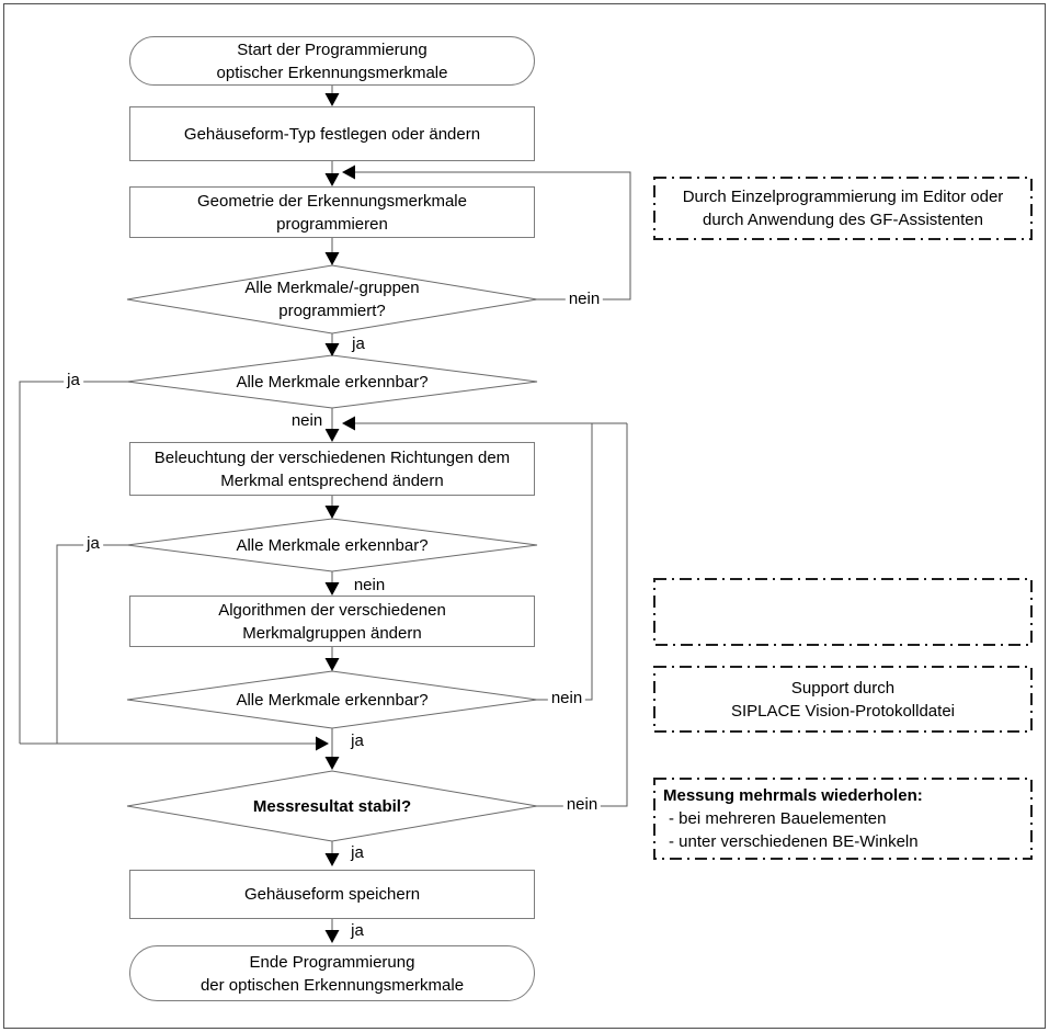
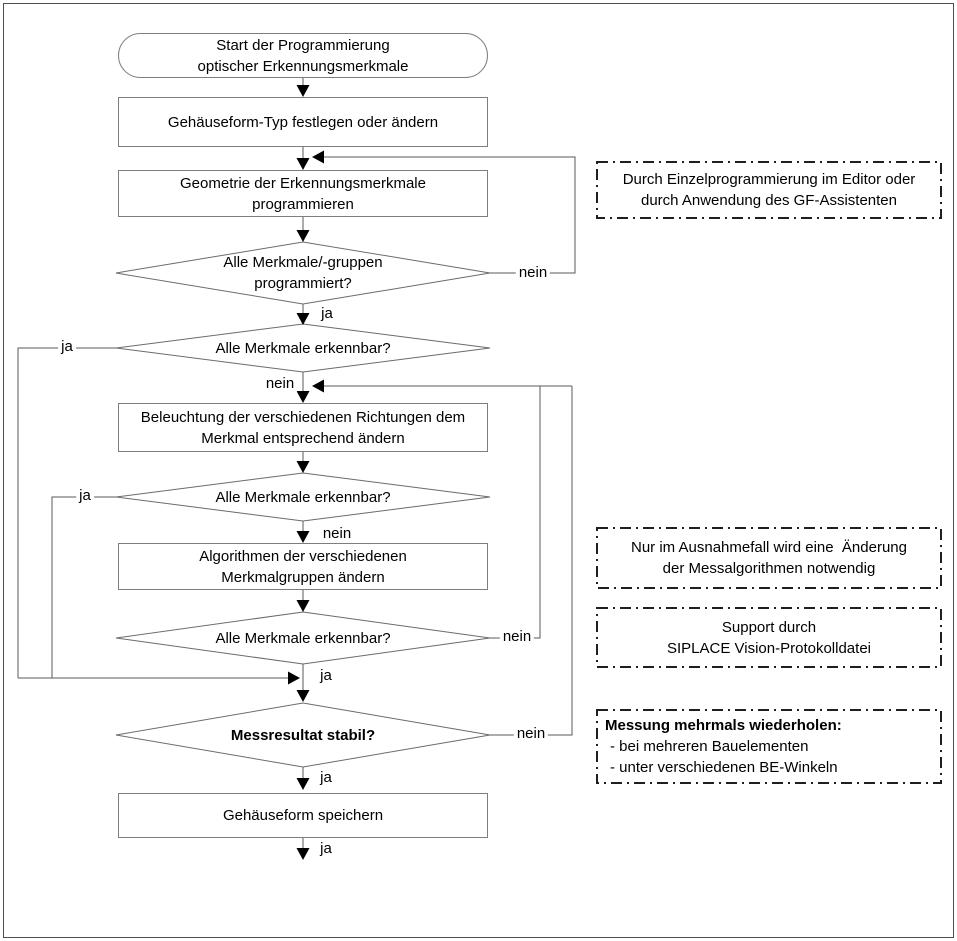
  Start der Programmierung
  optischer Erkennungsmerkmale
  Gehäuseform-Typ festlegen oder ändern
  Geometrie der Erkennungsmerkmale
  programmieren
  Alle Merkmale/-gruppen
  programmiert?
  Alle Merkmale erkennbar?
  Beleuchtung der verschiedenen Richtungen dem
  Merkmal entsprechend ändern
  Alle Merkmale erkennbar?
  Algorithmen der verschiedenen
  Merkmalgruppen ändern
  Alle Merkmale erkennbar?
  Messresultat stabil?
  Gehäuseform speichern
- Ende Programmierung
- der optischen Erkennungsmerkmale
  nein
  ja
  ja
  nein
  ja
  nein
  nein
  ja
  nein
  ja
  ja
  Durch Einzelprogrammierung im Editor oder
  durch Anwendung des GF-Assistenten
+ Nur im Ausnahmefall wird eine Änderung
+ der Messalgorithmen notwendig
  Support durch
  SIPLACE Vision-Protokolldatei
  Messung mehrmals wiederholen:
  - bei mehreren Bauelementen
  - unter verschiedenen BE-Winkeln
